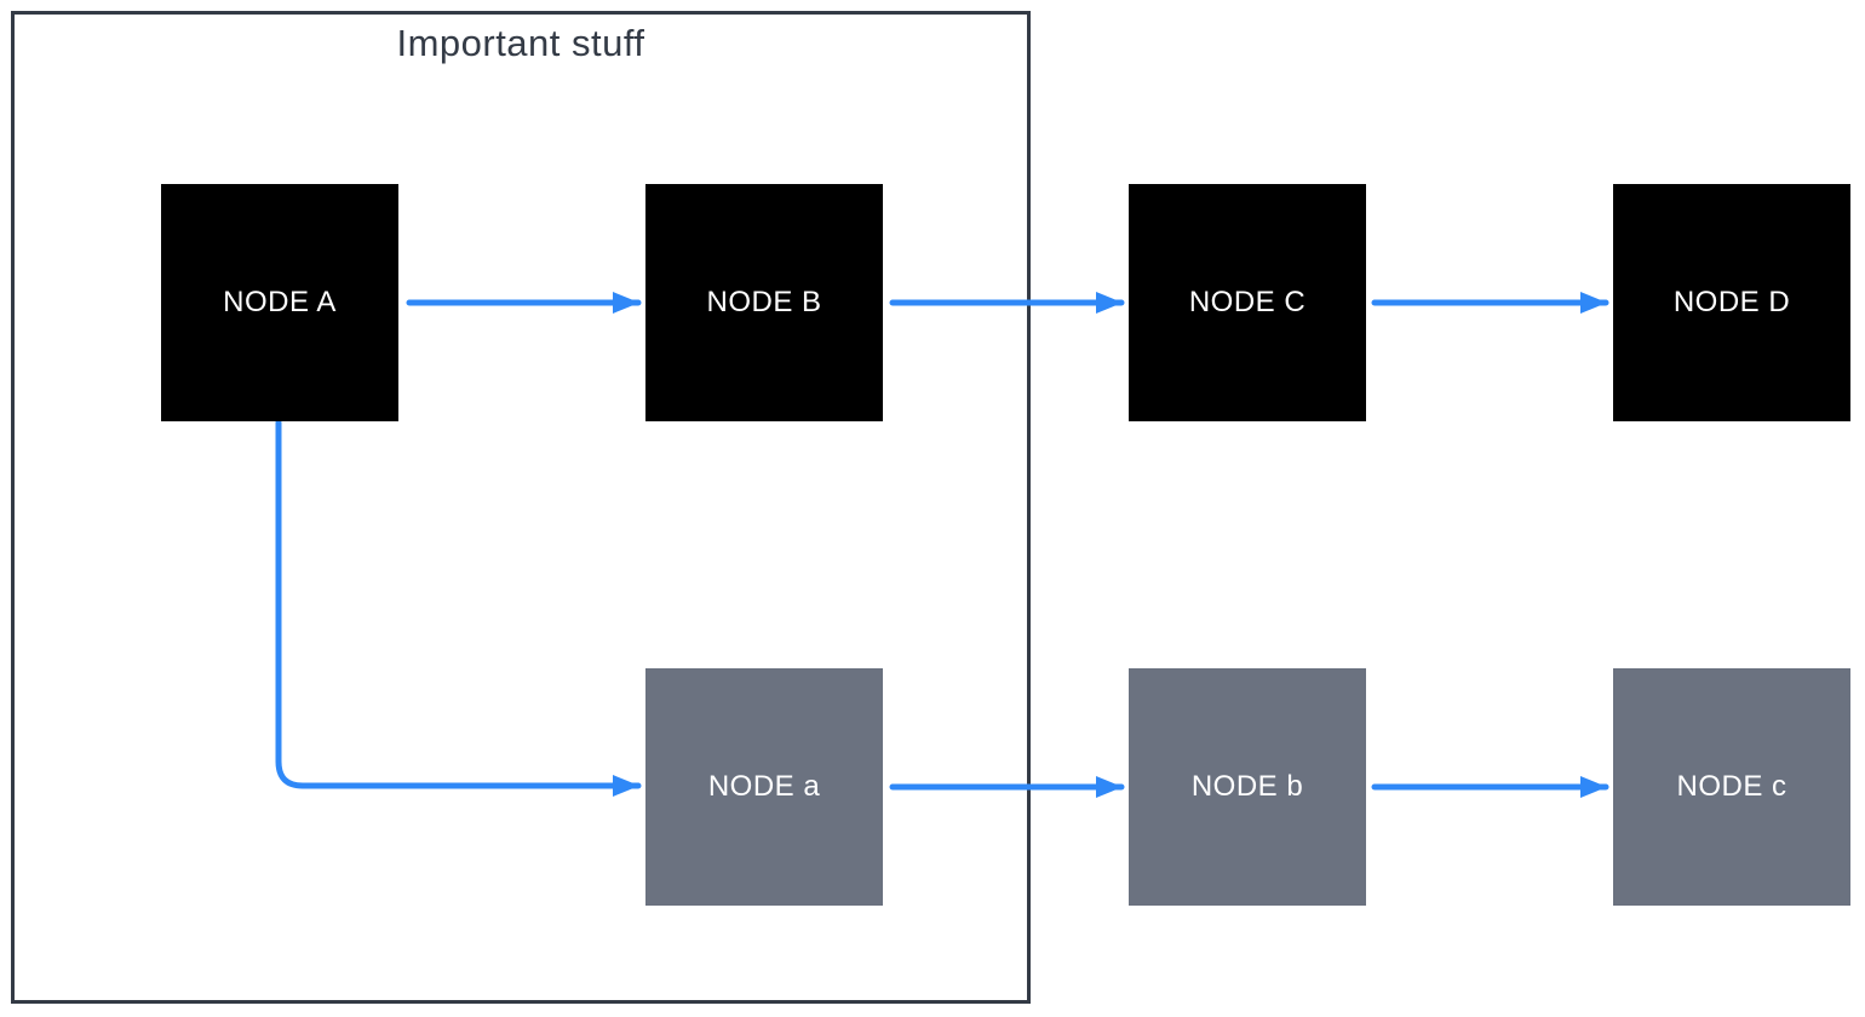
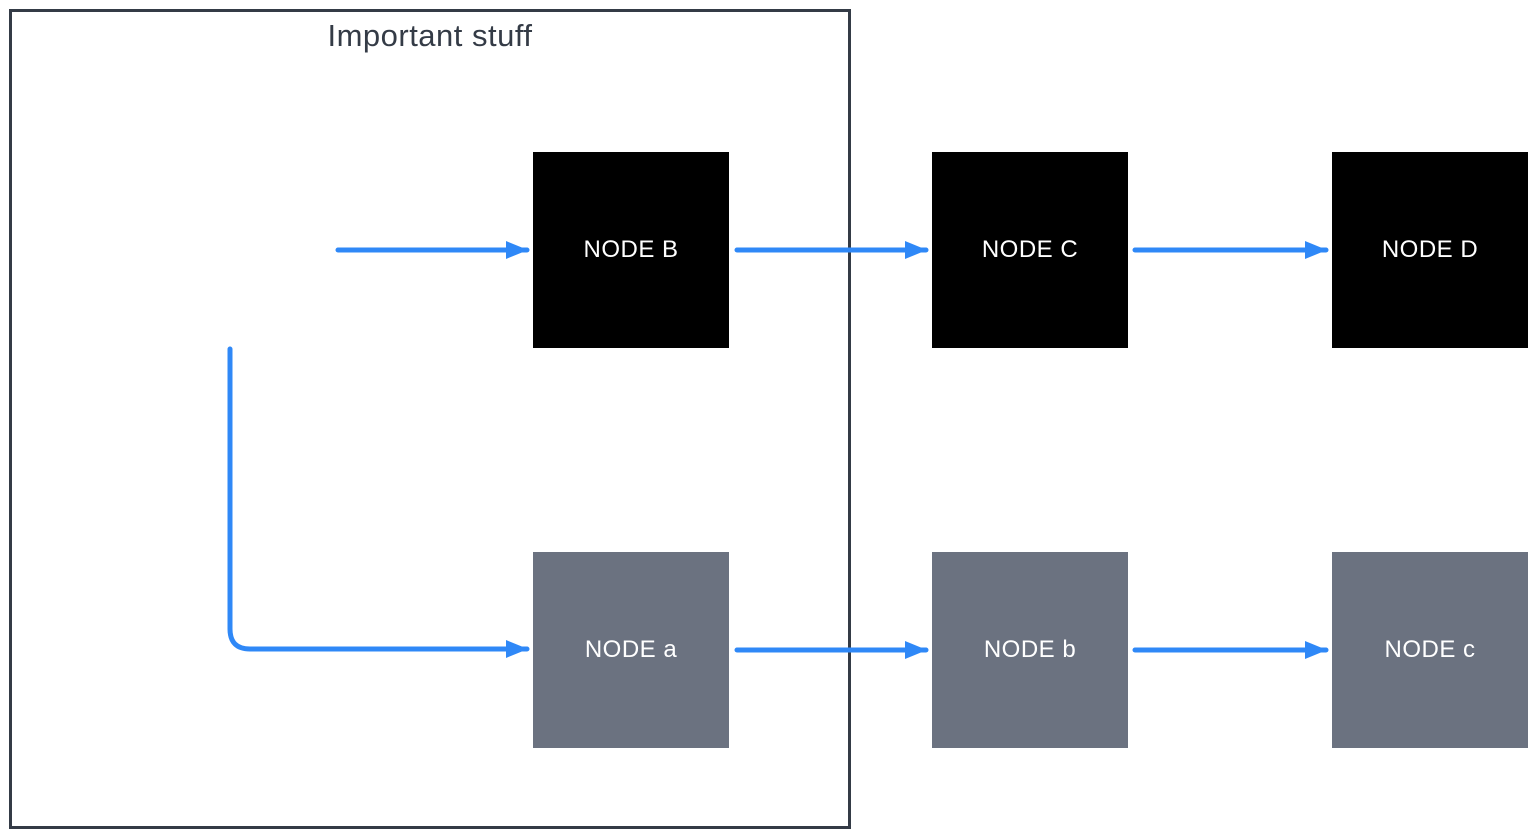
  Important stuff
- NODE A
  NODE B
  NODE C
  NODE D
  NODE a
  NODE b
  NODE c
